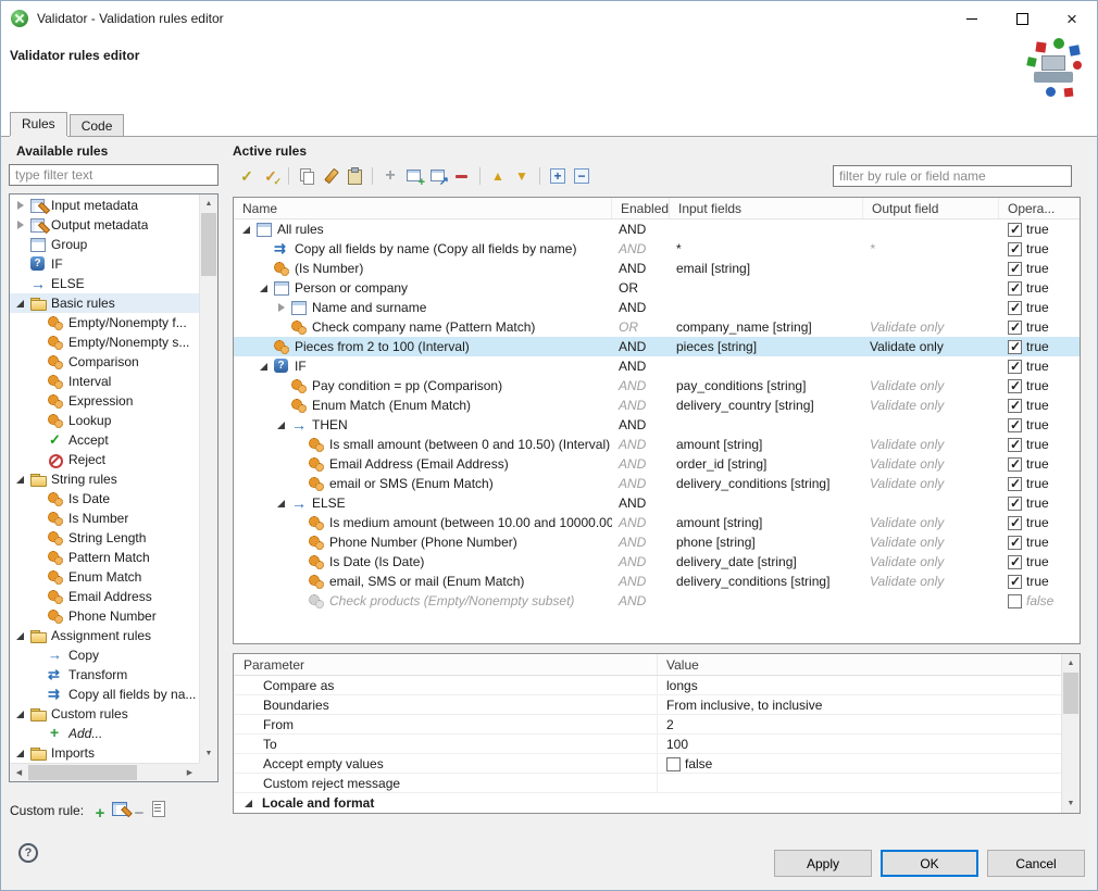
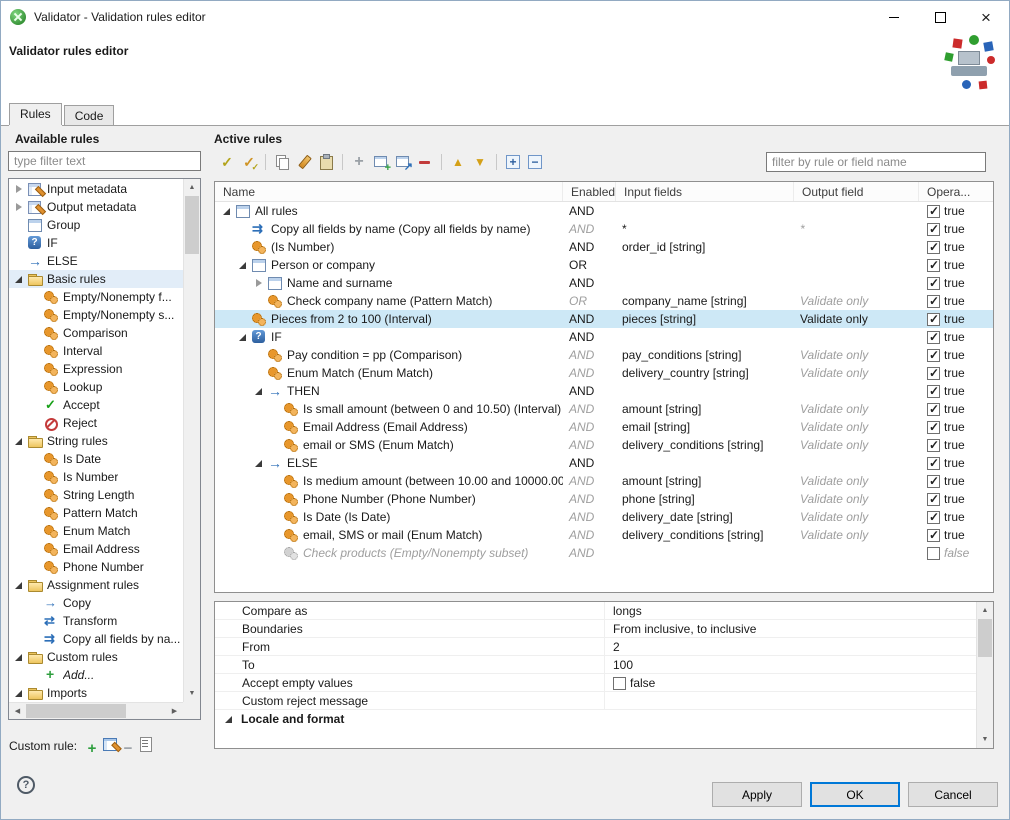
  Validator - Validation rules editor
  Validator rules editor
  Rules
  Code
  Available rules
  type filter text
  Input metadata
  Output metadata
  Group
  IF
  ELSE
  Basic rules
  Empty/Nonempty f...
  Empty/Nonempty s...
  Comparison
  Interval
  Expression
  Lookup
  Accept
  Reject
  String rules
  Is Date
  Is Number
  String Length
  Pattern Match
  Enum Match
  Email Address
  Phone Number
  Assignment rules
  Copy
  Transform
  Copy all fields by na...
  Custom rules
  Add...
  Imports
  Custom rule:
  Active rules
  filter by rule or field name
  Name
  Enabled
  Input fields
  Output field
  Opera...
  All rules
  AND
  true
  Copy all fields by name (Copy all fields by name)
  AND
  *
  *
  true
  (Is Number)
  AND
- email [string]
+ order_id [string]
  true
  Person or company
  OR
  true
  Name and surname
  AND
  true
  Check company name (Pattern Match)
  OR
  company_name [string]
  Validate only
  true
  Pieces from 2 to 100 (Interval)
  AND
  pieces [string]
  Validate only
  true
  IF
  AND
  true
  Pay condition = pp (Comparison)
  AND
  pay_conditions [string]
  Validate only
  true
  Enum Match (Enum Match)
  AND
  delivery_country [string]
  Validate only
  true
  THEN
  AND
  true
  Is small amount (between 0 and 10.50) (Interval)
  AND
  amount [string]
  Validate only
  true
  Email Address (Email Address)
  AND
- order_id [string]
+ email [string]
  Validate only
  true
  email or SMS (Enum Match)
  AND
  delivery_conditions [string]
  Validate only
  true
  ELSE
  AND
  true
  Is medium amount (between 10.00 and 10000.00
  AND
  amount [string]
  Validate only
  true
  Phone Number (Phone Number)
  AND
  phone [string]
  Validate only
  true
  Is Date (Is Date)
  AND
  delivery_date [string]
  Validate only
  true
  email, SMS or mail (Enum Match)
  AND
  delivery_conditions [string]
  Validate only
  true
  Check products (Empty/Nonempty subset)
  AND
  false
- Parameter
- Value
  Compare as
  longs
  Boundaries
  From inclusive, to inclusive
  From
  2
  To
  100
  Accept empty values
  false
  Custom reject message
  Locale and format
  Apply
  OK
  Cancel
